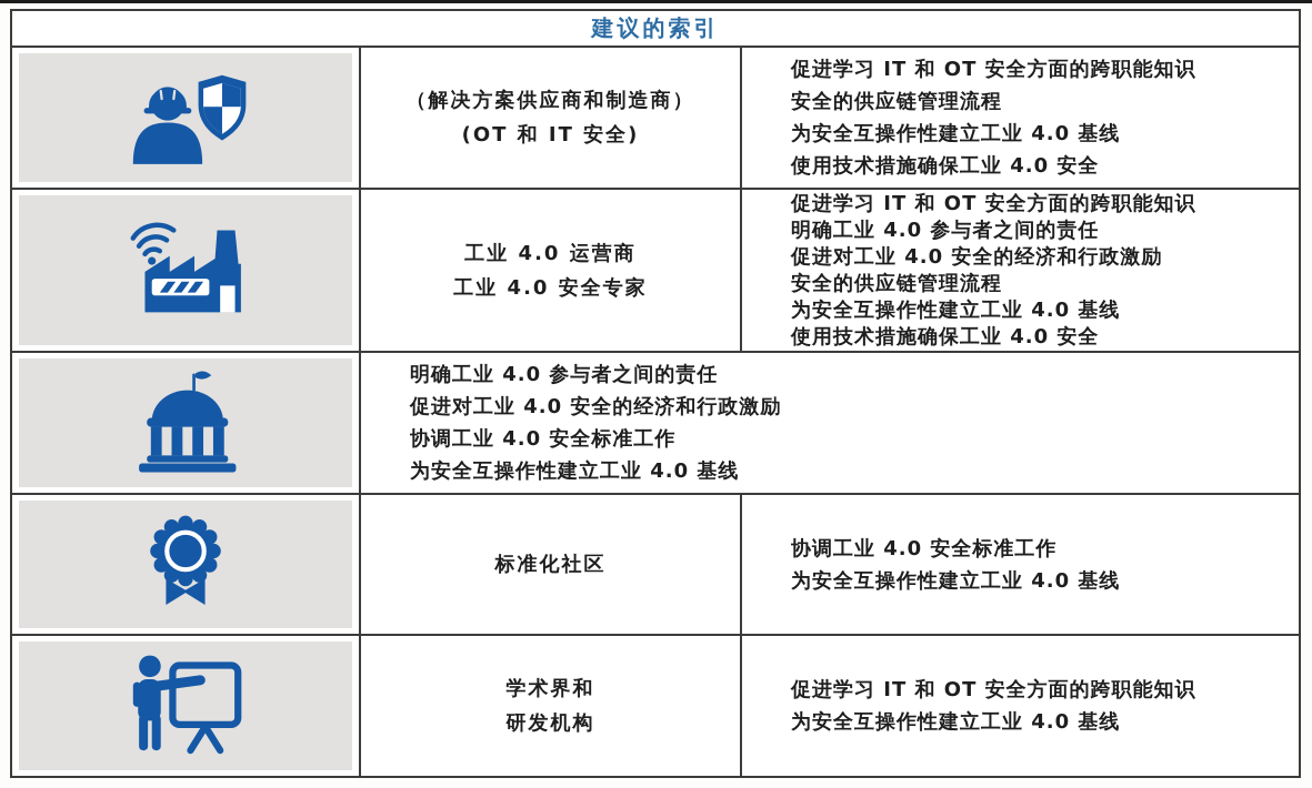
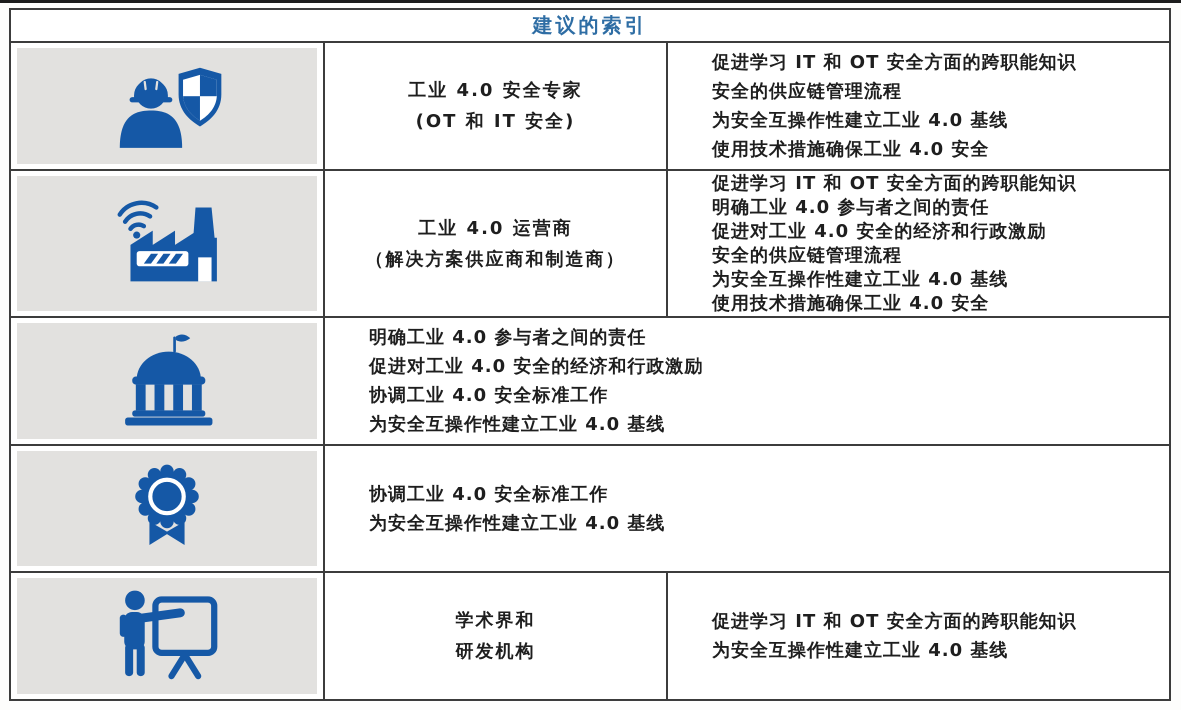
  建议的索引
- （解决方案供应商和制造商）
+ 工业 4.0 安全专家
  (OT 和 IT 安全)
  促进学习 IT 和 OT 安全方面的跨职能知识
  安全的供应链管理流程
  为安全互操作性建立工业 4.0 基线
  使用技术措施确保工业 4.0 安全
  工业 4.0 运营商
- 工业 4.0 安全专家
+ （解决方案供应商和制造商）
  促进学习 IT 和 OT 安全方面的跨职能知识
  明确工业 4.0 参与者之间的责任
  促进对工业 4.0 安全的经济和行政激励
  安全的供应链管理流程
  为安全互操作性建立工业 4.0 基线
  使用技术措施确保工业 4.0 安全
  明确工业 4.0 参与者之间的责任
  促进对工业 4.0 安全的经济和行政激励
  协调工业 4.0 安全标准工作
  为安全互操作性建立工业 4.0 基线
- 标准化社区
  协调工业 4.0 安全标准工作
  为安全互操作性建立工业 4.0 基线
  学术界和
  研发机构
  促进学习 IT 和 OT 安全方面的跨职能知识
  为安全互操作性建立工业 4.0 基线
